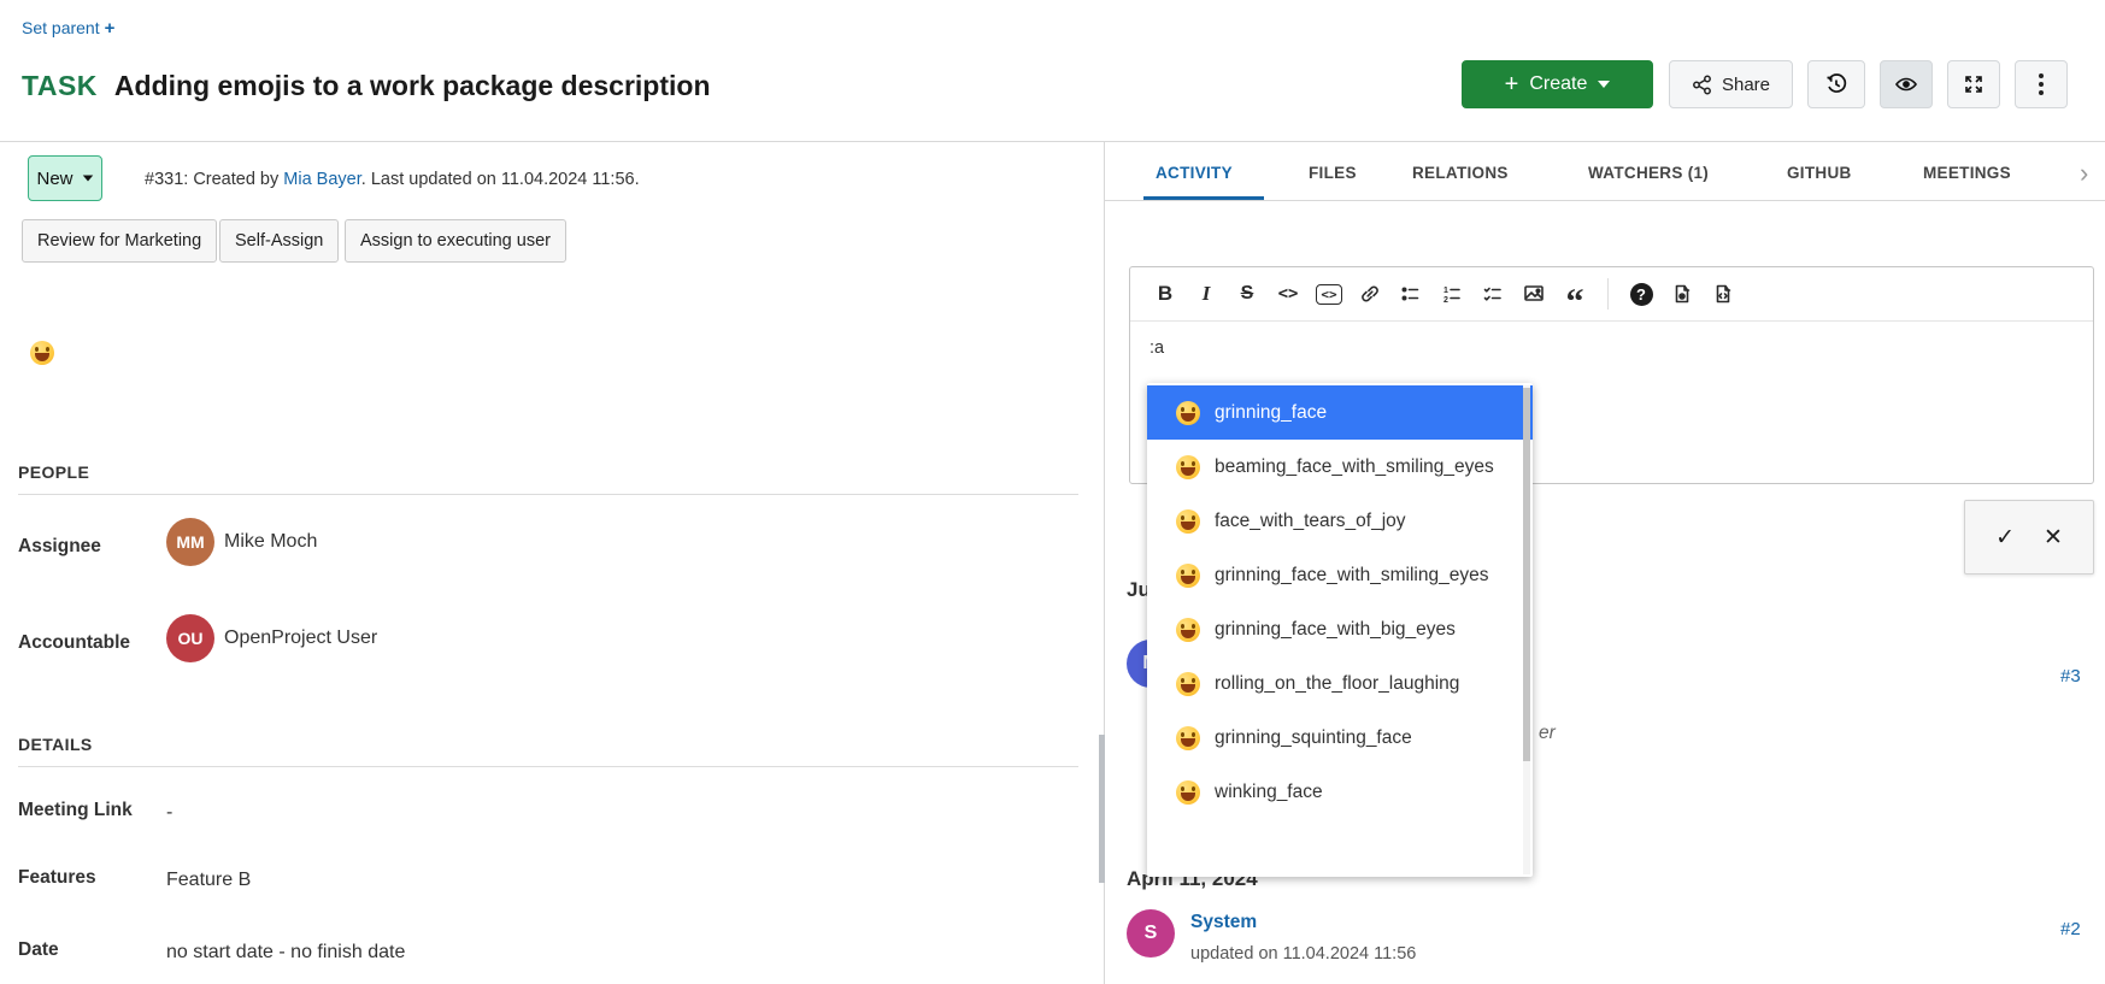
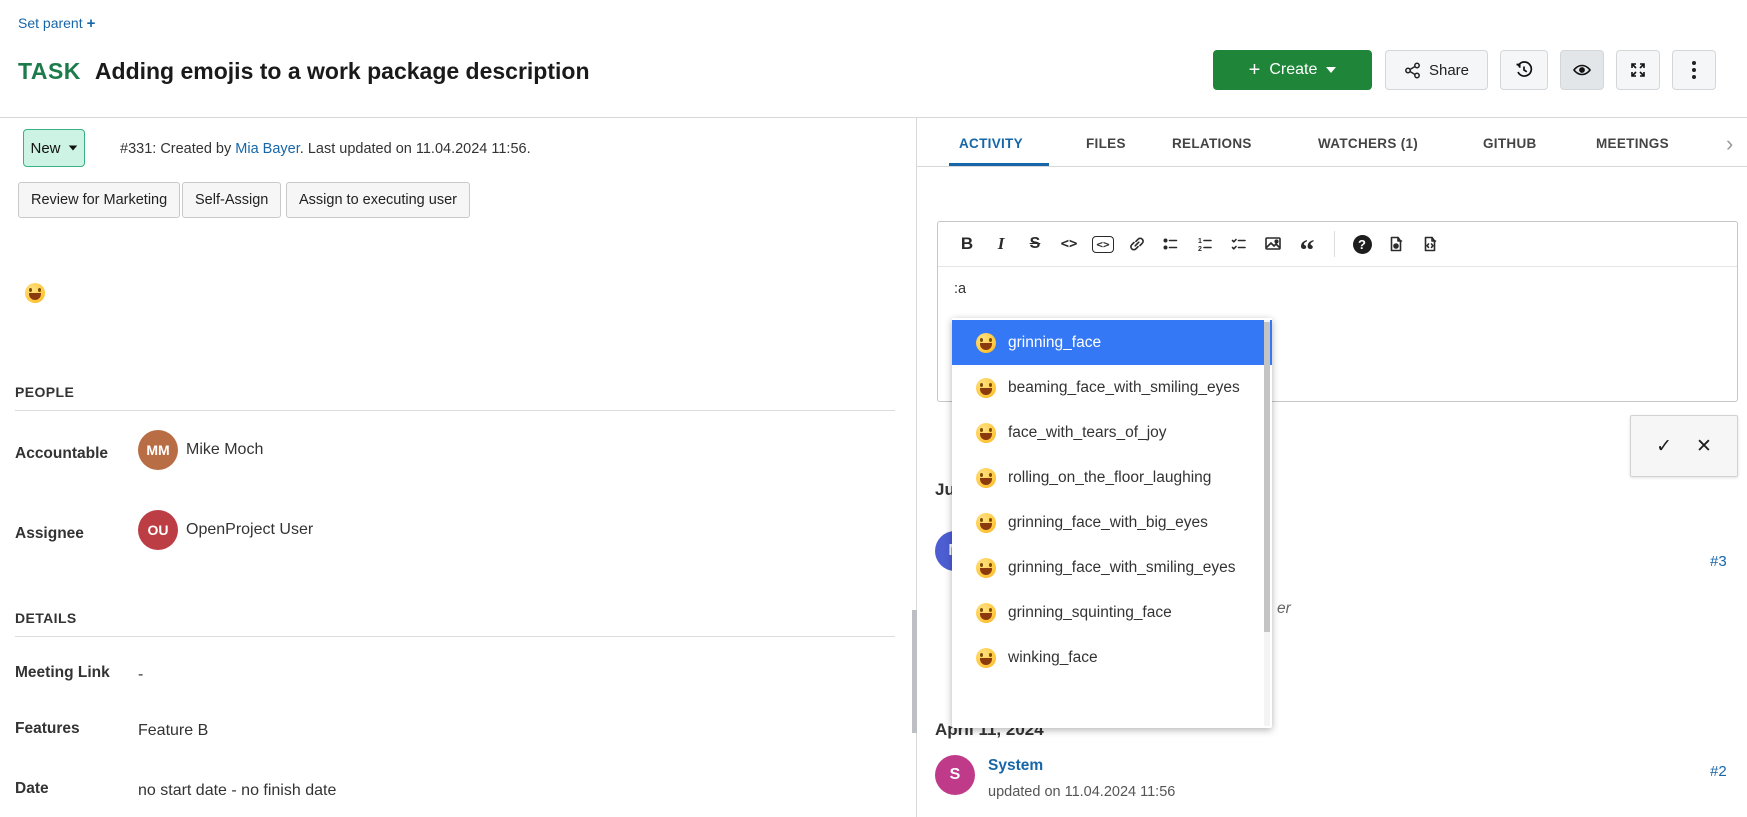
  Set parent +
  TASK Adding emojis to a work package description
  +
  Create
  Share
  New
  #331: Created by Mia Bayer. Last updated on 11.04.2024 11:56.
  Review for Marketing
  Self-Assign
  Assign to executing user
  PEOPLE
- Assignee
+ Accountable
  MM
  Mike Moch
- Accountable
+ Assignee
  OU
  OpenProject User
  DETAILS
  Meeting Link
  -
  Features
  Feature B
  Date
  no start date - no finish date
  ACTIVITY
  FILES
  RELATIONS
  WATCHERS (1)
  GITHUB
  MEETINGS
  ›
  B
  I
  S
  <>
  <>
  “
  ?
  :a
  ✓
  ✕
  Ju
  #3
  er
  April 11, 2024
  S
  System
  updated on 11.04.2024 11:56
  #2
  grinning_face
  beaming_face_with_smiling_eyes
  face_with_tears_of_joy
- grinning_face_with_smiling_eyes
+ rolling_on_the_floor_laughing
  grinning_face_with_big_eyes
- rolling_on_the_floor_laughing
+ grinning_face_with_smiling_eyes
  grinning_squinting_face
  winking_face
